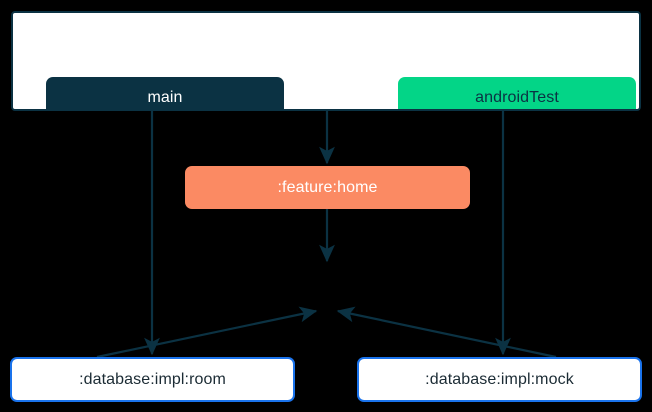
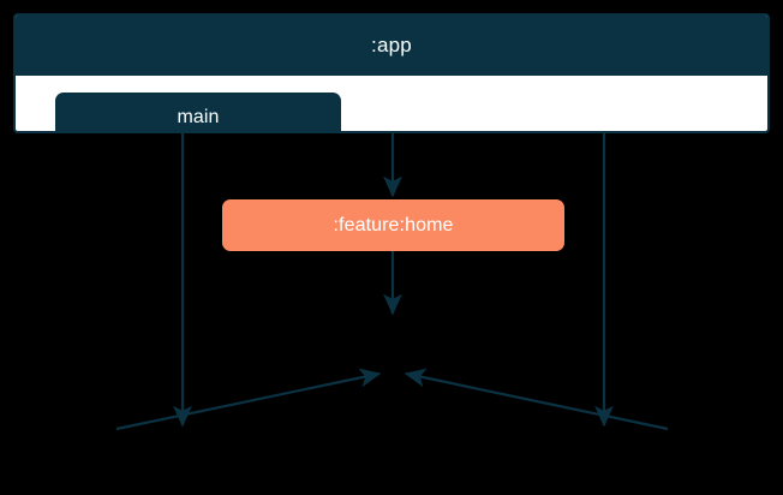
+ :app
  main
- androidTest
  :feature:home
- :database:impl:room
- :database:impl:mock
